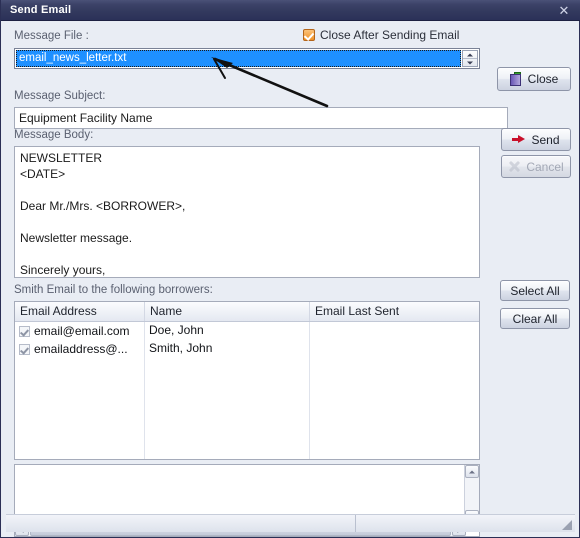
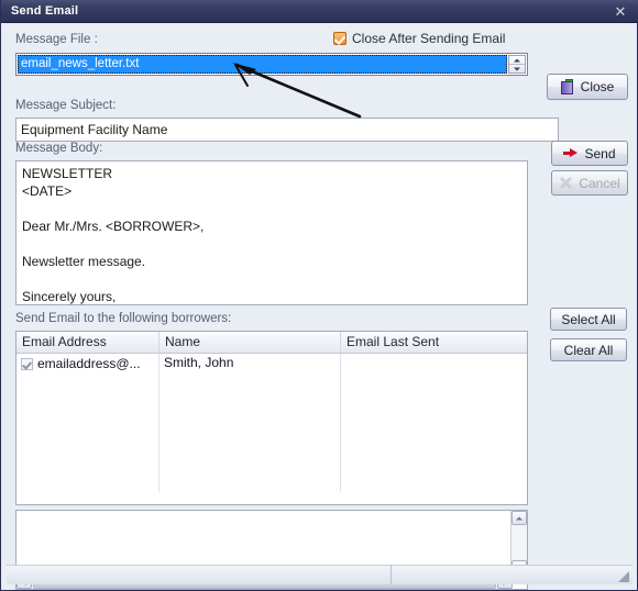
  Send Email
  ✕
  Message File :
  Close After Sending Email
  email_news_letter.txt
  Message Subject:
  Equipment Facility Name
  Message Body:
  NEWSLETTER
  <DATE>
  Dear Mr./Mrs. <BORROWER>,
  Newsletter message.
  Sincerely yours,
- Smith Email to the following borrowers:
+ Send Email to the following borrowers:
  Email Address
  Name
  Email Last Sent
- email@email.com
- Doe, John
  emailaddress@...
  Smith, John
  Close
  Send
  Cancel
  Select All
  Clear All
